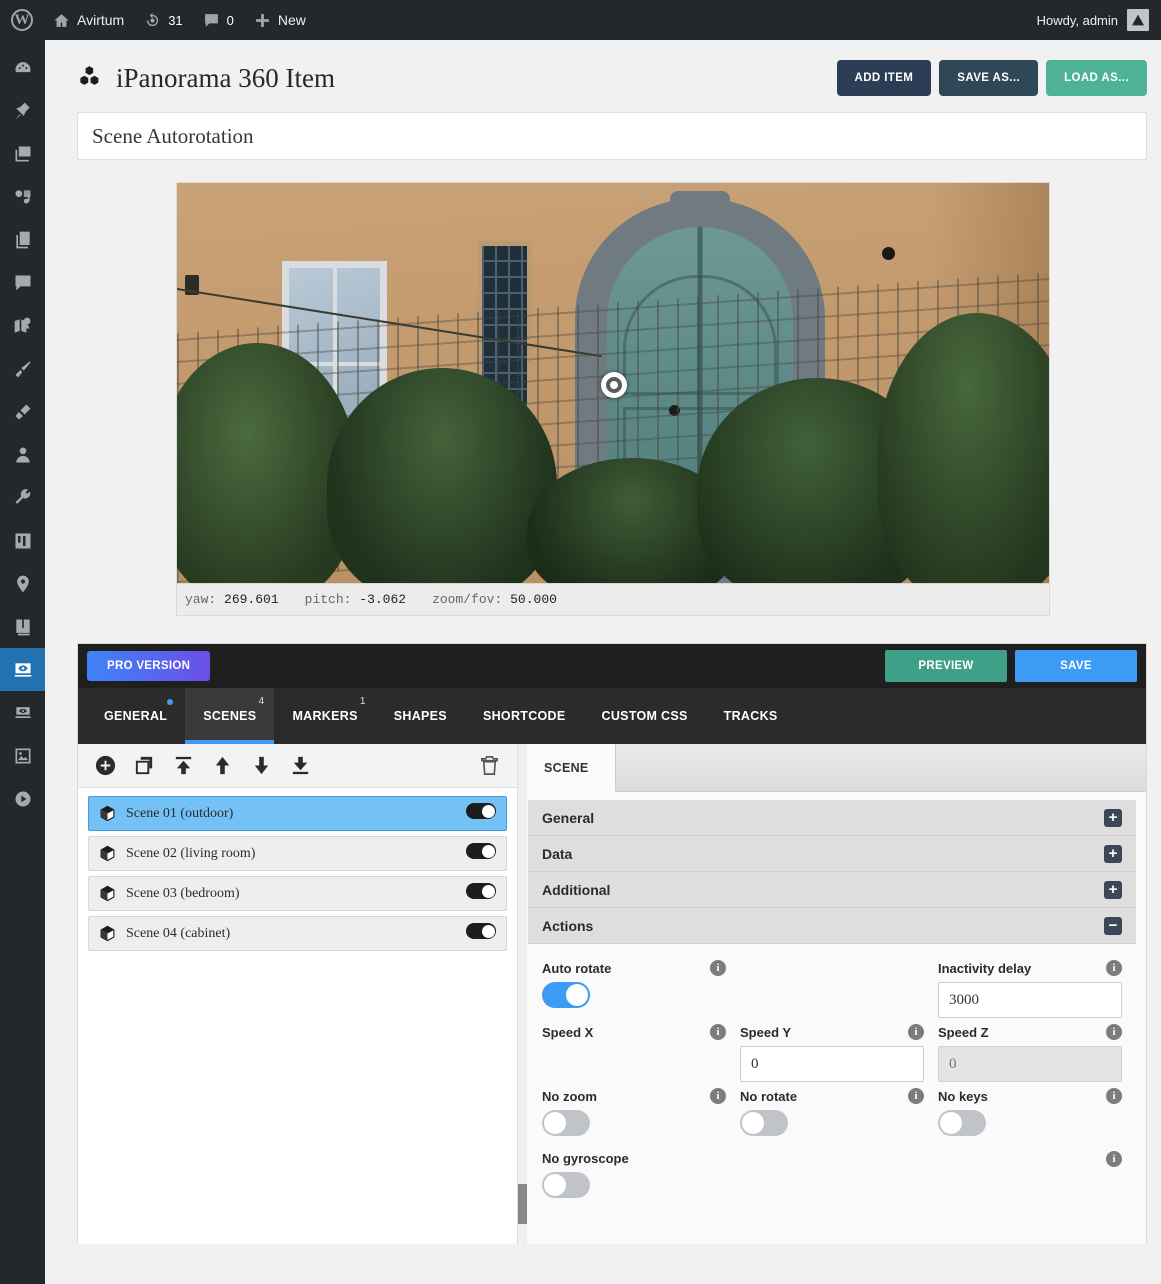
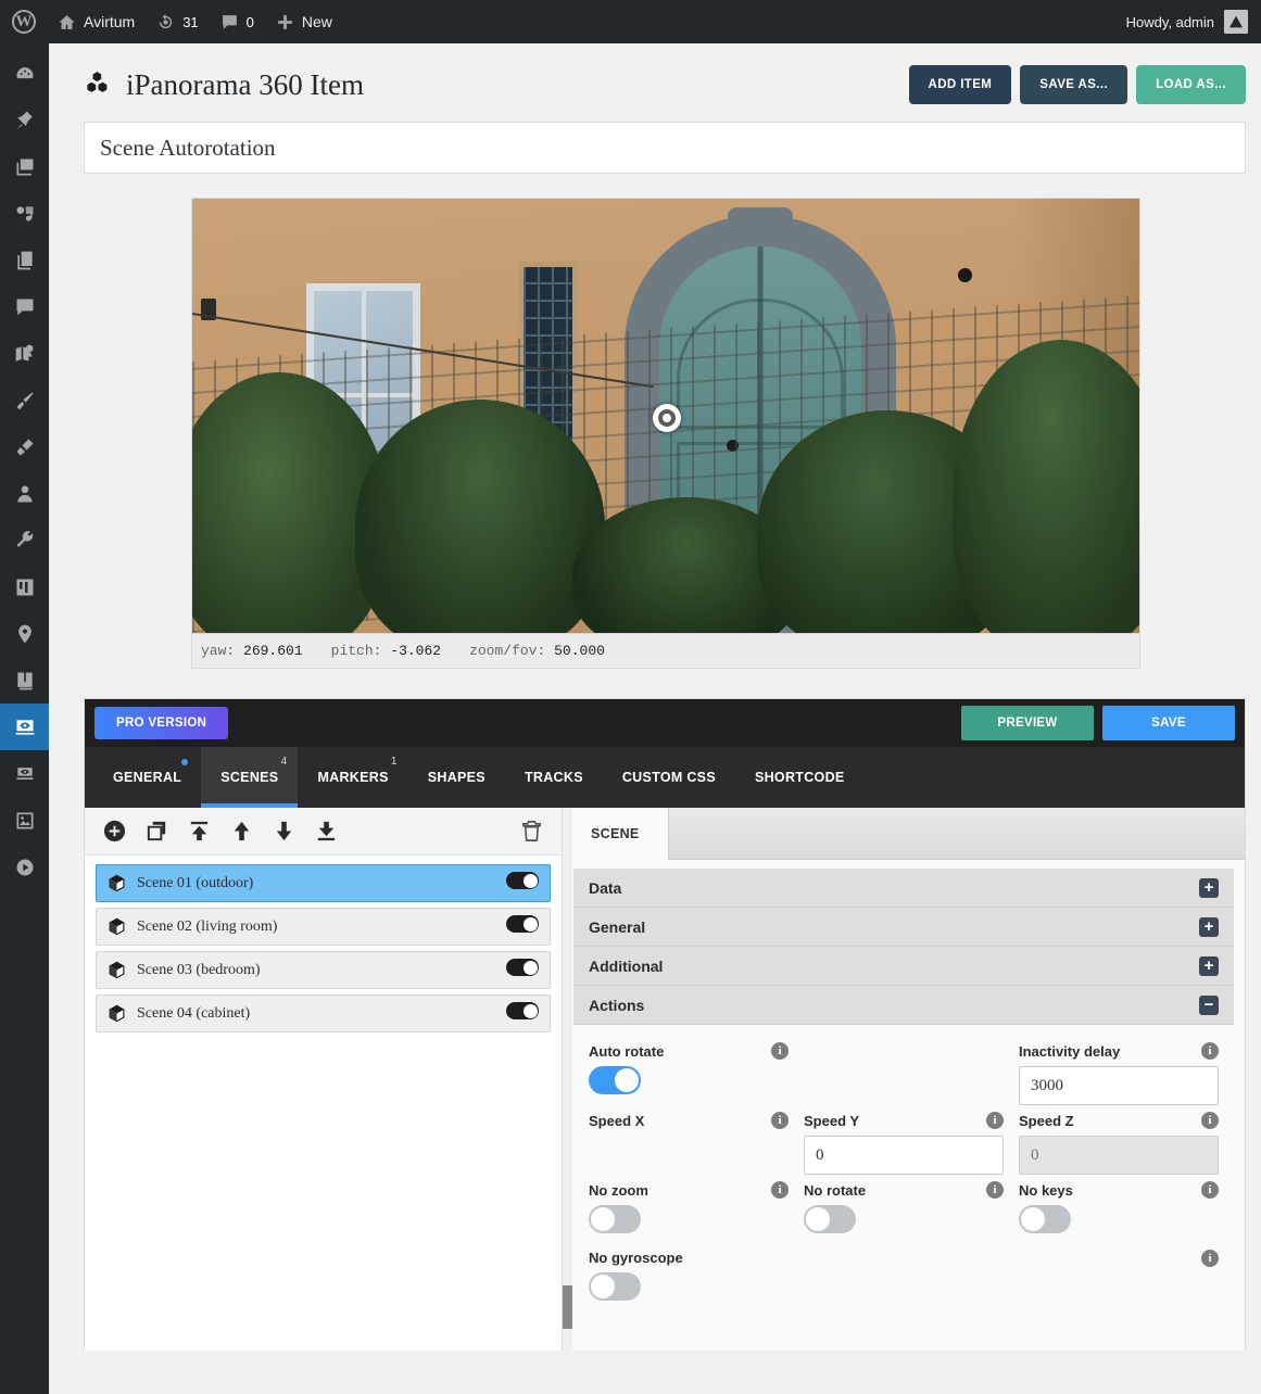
  W
  Avirtum
  31
  0
  New
  Howdy, admin
  iPanorama 360 Item
  ADD ITEM
  SAVE AS...
  LOAD AS...
  Scene Autorotation
  yaw: 269.601
  pitch: -3.062
  zoom/fov: 50.000
  PRO VERSION
  PREVIEW
  SAVE
  GENERAL
  4
  SCENES
  1
  MARKERS
  SHAPES
- SHORTCODE
+ TRACKS
  CUSTOM CSS
- TRACKS
+ SHORTCODE
  Scene 01 (outdoor)
  Scene 02 (living room)
  Scene 03 (bedroom)
  Scene 04 (cabinet)
  SCENE
- General
+ Data
  +
- Data
+ General
  +
  Additional
  +
  Actions
  −
  Auto rotate
  i
  Inactivity delay
  i
  3000
  Speed X
  i
  Speed Y
  i
  0
  Speed Z
  i
  0
  No zoom
  i
  No rotate
  i
  No keys
  i
  No gyroscope
  i
